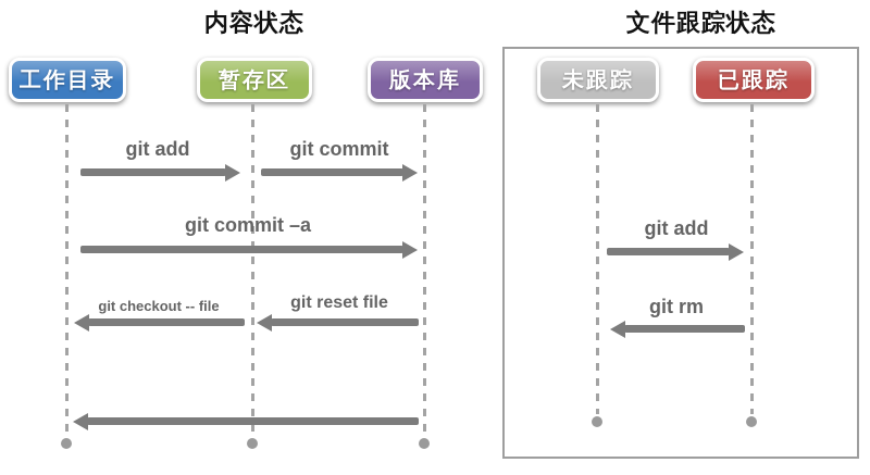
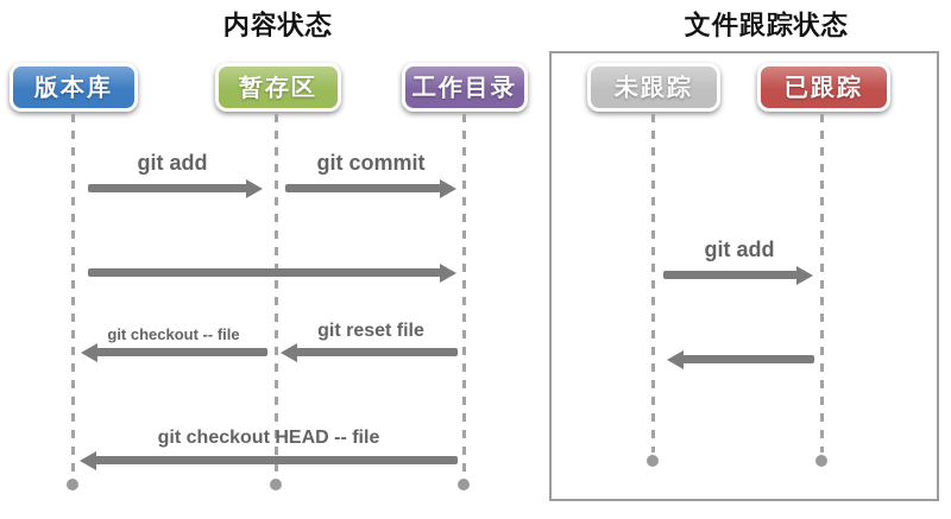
  内容状态
  文件跟踪状态
- 工作目录
+ 版本库
  暂存区
- 版本库
+ 工作目录
  未跟踪
  已跟踪
  git add
  git commit
- git commit –a
  git checkout -- file
  git reset file
+ git checkout HEAD -- file
  git add
- git rm
